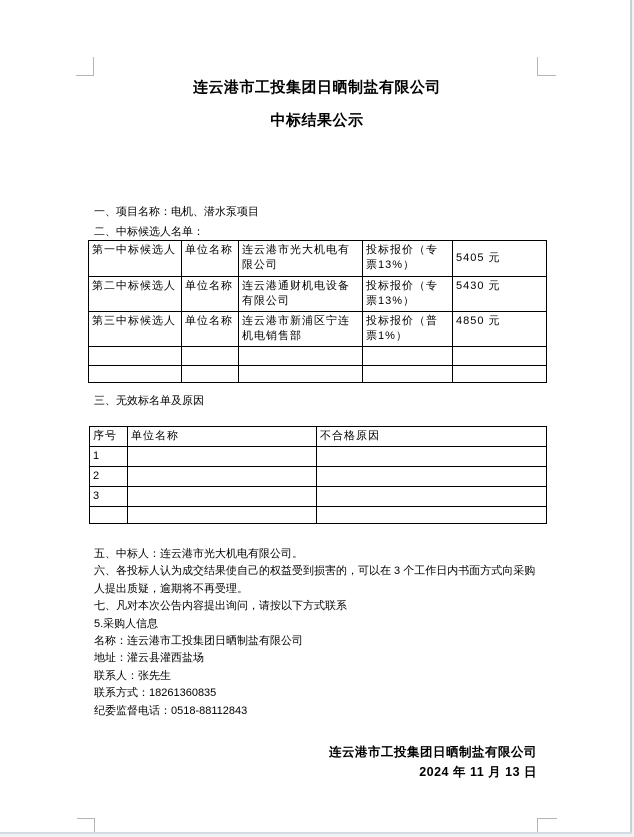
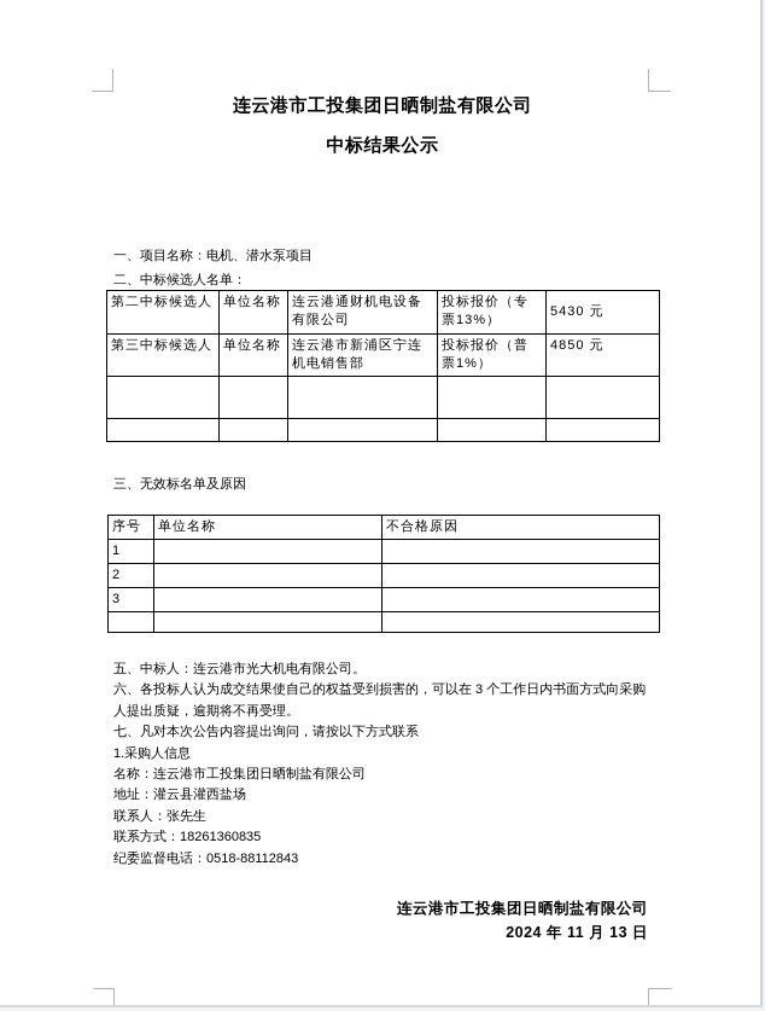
  连云港市工投集团日晒制盐有限公司
  中标结果公示
  一、项目名称：电机、潜水泵项目
  二、中标候选人名单：
- 第一中标候选人	单位名称	连云港市光大机电有限公司	投标报价（专票13%）	5405 元
  第二中标候选人	单位名称	连云港通财机电设备有限公司	投标报价（专票13%）	5430 元
  第三中标候选人	单位名称	连云港市新浦区宁连机电销售部	投标报价（普票1%）	4850 元
  三、无效标名单及原因
  序号	单位名称	不合格原因
  1
  2
  3
  五、中标人：连云港市光大机电有限公司。
  六、各投标人认为成交结果使自己的权益受到损害的，可以在 3 个工作日内书面方式向采购人提出质疑，逾期将不再受理。
  七、凡对本次公告内容提出询问，请按以下方式联系
- 5.采购人信息
+ 1.采购人信息
  名称：连云港市工投集团日晒制盐有限公司
  地址：灌云县灌西盐场
  联系人：张先生
  联系方式：18261360835
  纪委监督电话：0518-88112843
  连云港市工投集团日晒制盐有限公司
  2024 年 11 月 13 日
